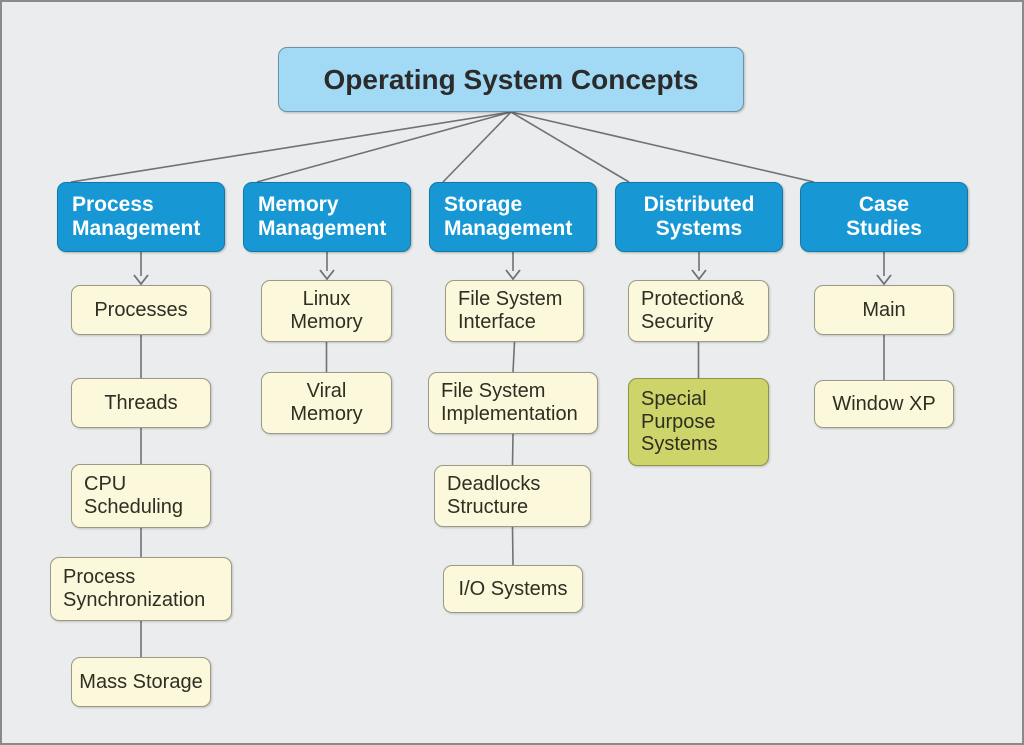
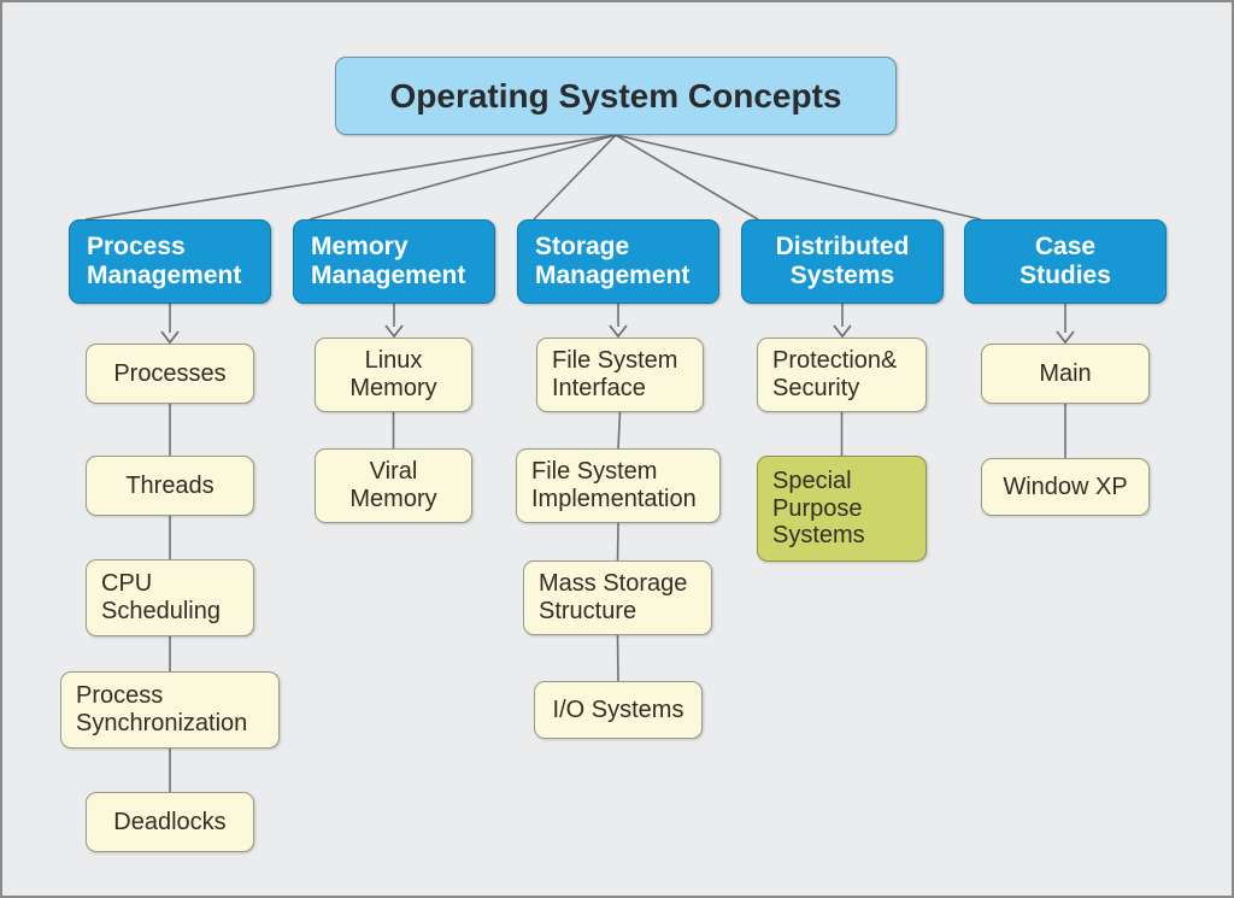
  Operating System Concepts
  Process
  Management
  Processes
  Threads
  CPU
  Scheduling
  Process
  Synchronization
- Mass Storage
+ Deadlocks
  Memory
  Management
  Linux
  Memory
  Viral
  Memory
  Storage
  Management
  File System
  Interface
  File System
  Implementation
- Deadlocks
+ Mass Storage
  Structure
  I/O Systems
  Distributed
  Systems
  Protection&
  Security
  Special
  Purpose
  Systems
  Case
  Studies
  Main
  Window XP
